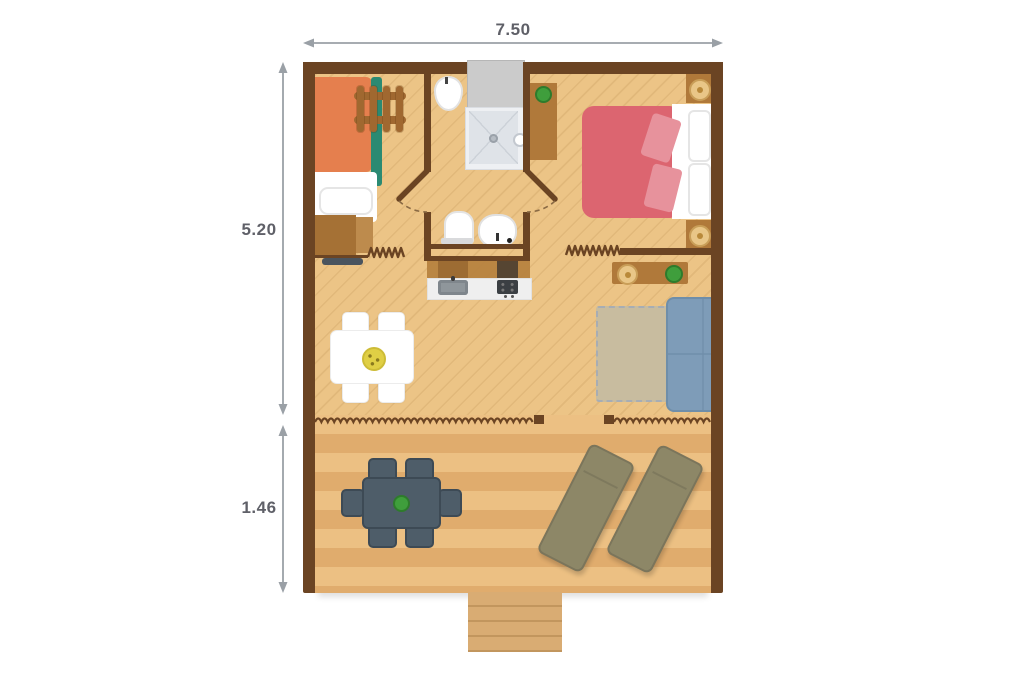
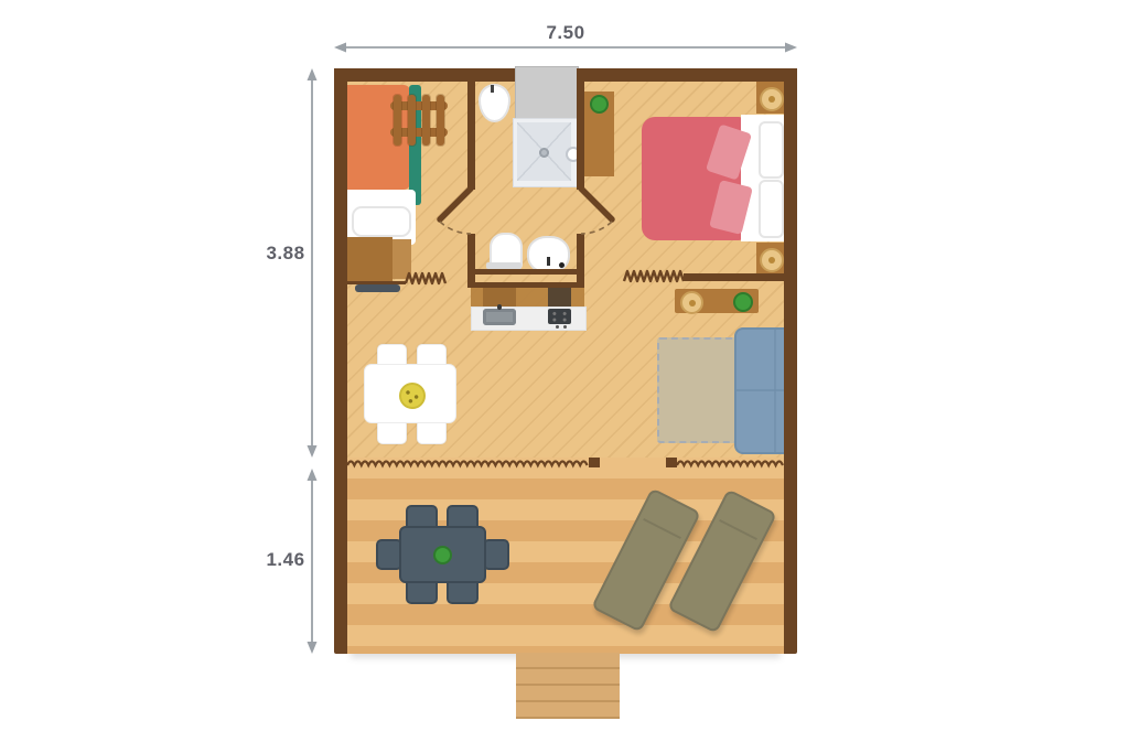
  7.50
- 5.20
+ 3.88
  1.46
